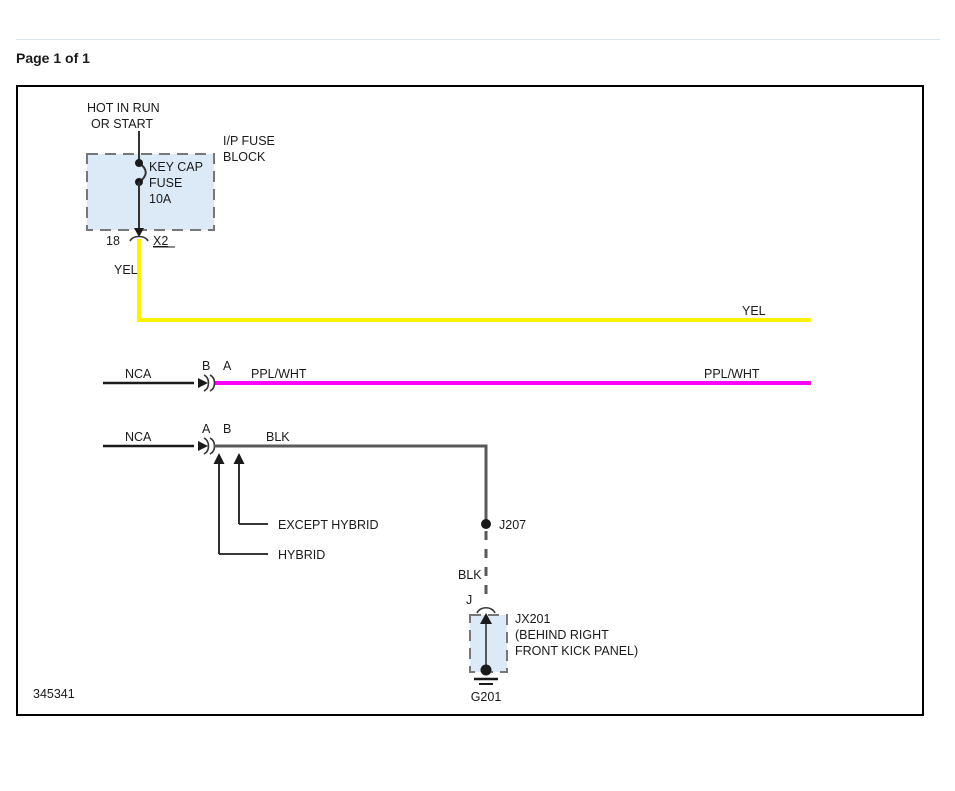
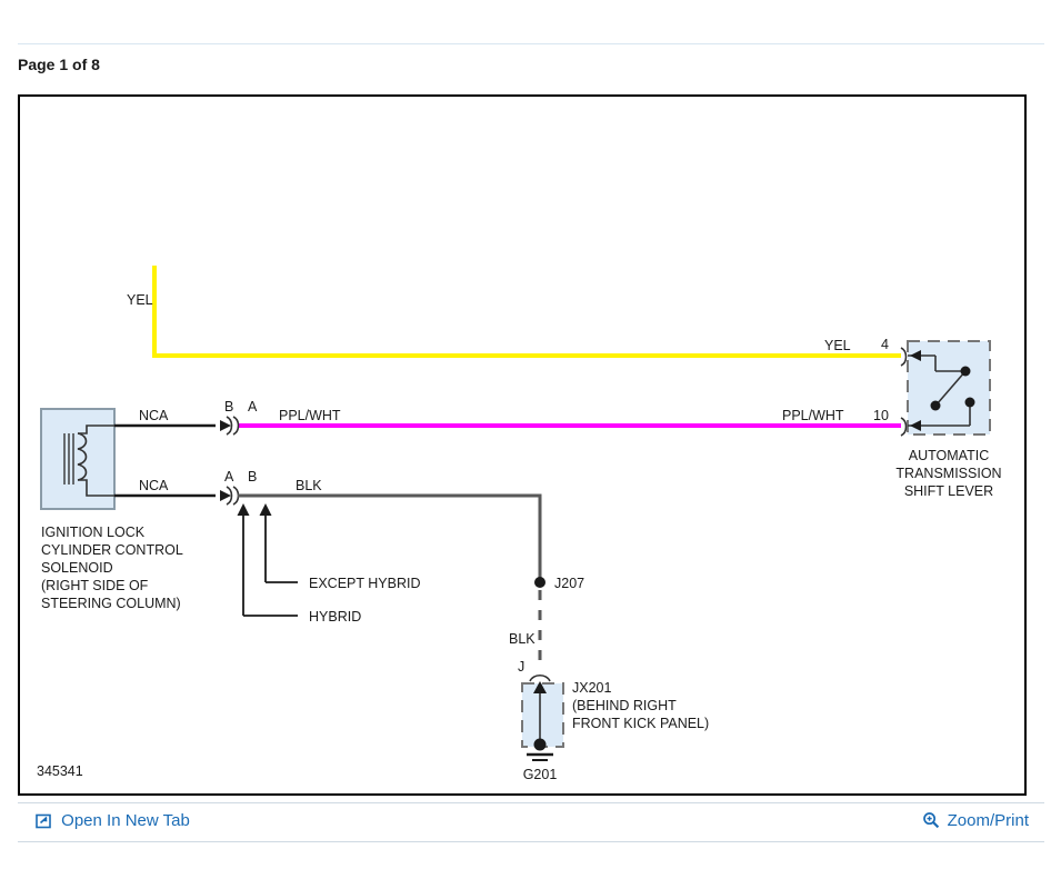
- Page 1 of 1
+ Page 1 of 8
- HOT IN RUN
- OR START
- I/P FUSE
- BLOCK
- KEY CAP
- FUSE
- 10A
- 18
- X2
  YEL
  YEL
  PPL/WHT
  PPL/WHT
+ 4
+ 10
+ AUTOMATIC
+ TRANSMISSION
+ SHIFT LEVER
+ IGNITION LOCK
+ CYLINDER CONTROL
+ SOLENOID
+ (RIGHT SIDE OF
+ STEERING COLUMN)
  NCA
  B
  A
  NCA
  A
  B
  BLK
  J207
  BLK
  J
  JX201
  (BEHIND RIGHT
  FRONT KICK PANEL)
  G201
  EXCEPT HYBRID
  HYBRID
  345341
+ Open In New Tab
+ Zoom/Print
